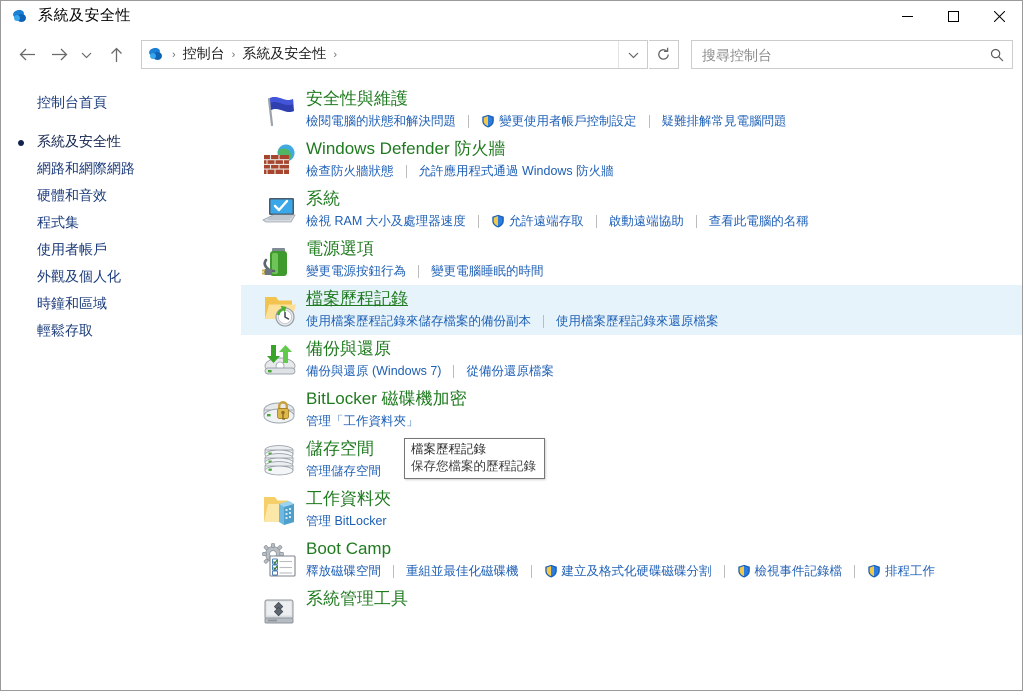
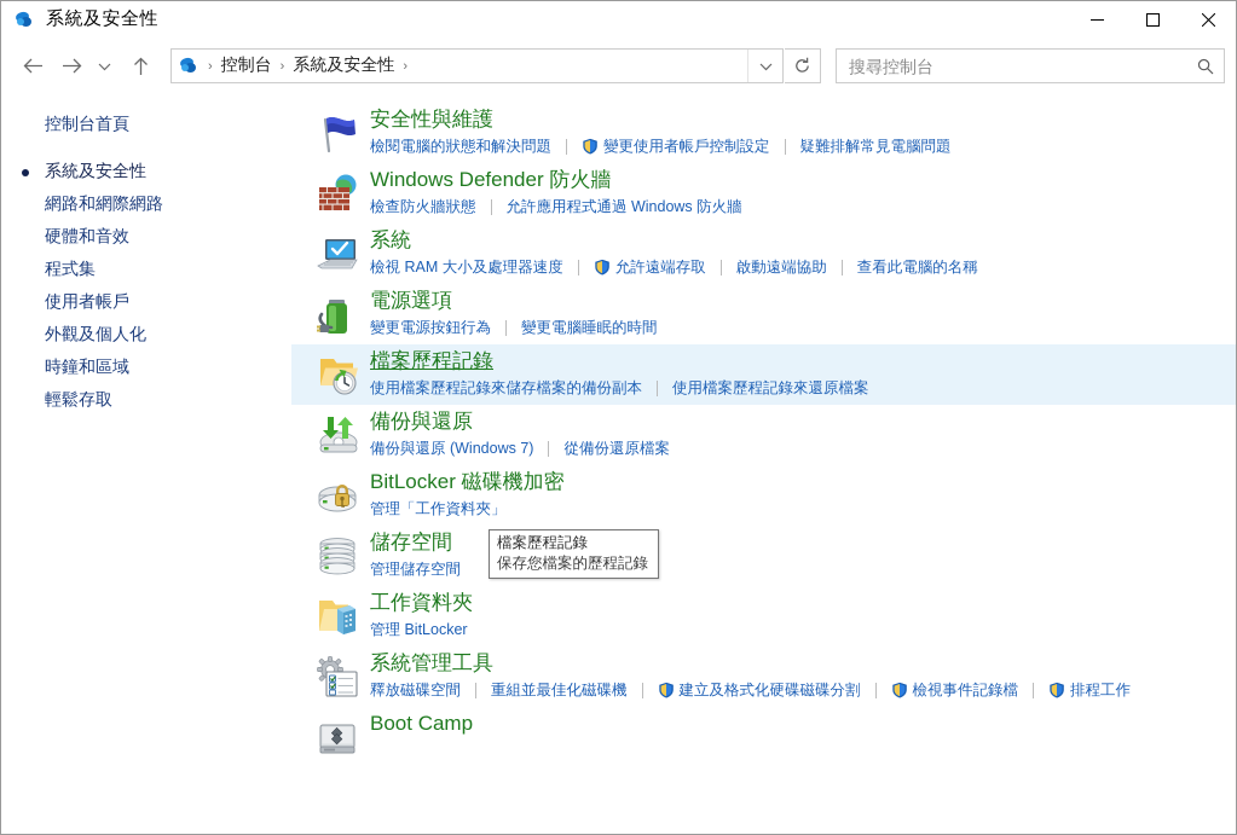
  系統及安全性
  ›
  控制台
  ›
  系統及安全性
  ›
  搜尋控制台
  控制台首頁
  系統及安全性
  網路和網際網路
  硬體和音效
  程式集
  使用者帳戶
  外觀及個人化
  時鐘和區域
  輕鬆存取
  安全性與維護
  檢閱電腦的狀態和解決問題
  變更使用者帳戶控制設定
  疑難排解常見電腦問題
  Windows Defender 防火牆
  檢查防火牆狀態
  允許應用程式通過 Windows 防火牆
  系統
  檢視 RAM 大小及處理器速度
  允許遠端存取
  啟動遠端協助
  查看此電腦的名稱
  電源選項
  變更電源按鈕行為
  變更電腦睡眠的時間
  檔案歷程記錄
  使用檔案歷程記錄來儲存檔案的備份副本
  使用檔案歷程記錄來還原檔案
  備份與還原
  備份與還原 (Windows 7)
  從備份還原檔案
  BitLocker 磁碟機加密
  管理「工作資料夾」
  儲存空間
  管理儲存空間
  工作資料夾
  管理 BitLocker
- Boot Camp
+ 系統管理工具
  釋放磁碟空間
  重組並最佳化磁碟機
  建立及格式化硬碟磁碟分割
  檢視事件記錄檔
  排程工作
- 系統管理工具
+ Boot Camp
  檔案歷程記錄
  保存您檔案的歷程記錄
